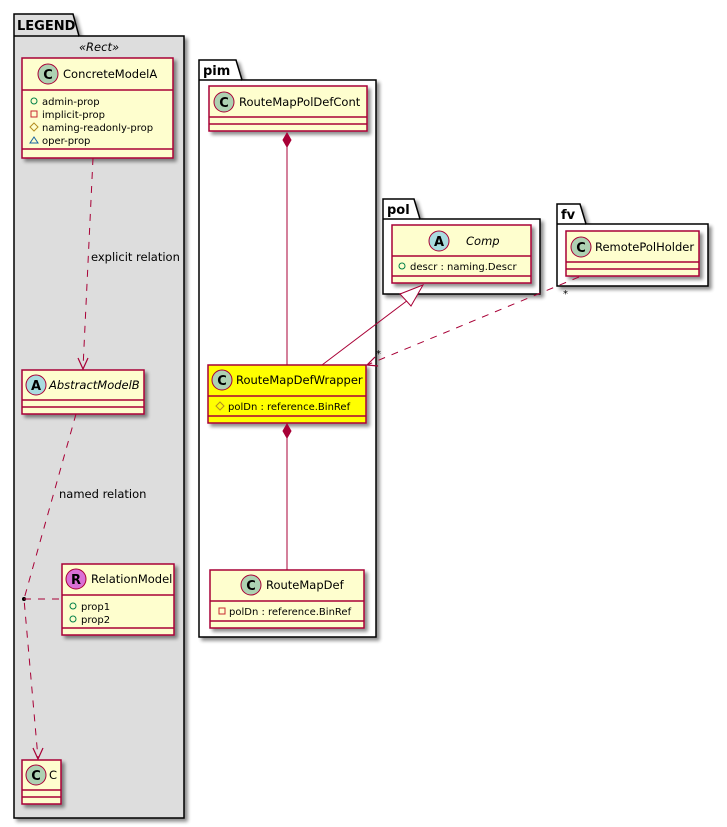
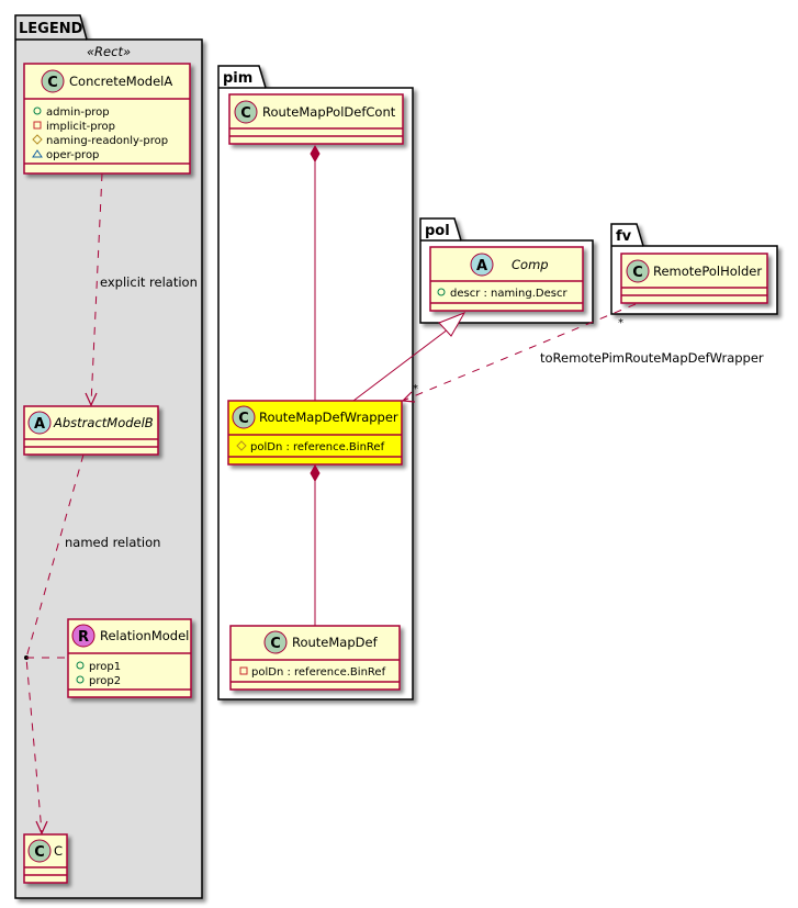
  LEGEND
  «Rect»
  C
  ConcreteModelA
  admin-prop
  implicit-prop
  naming-readonly-prop
  oper-prop
  explicit relation
  A
  AbstractModelB
  named relation
  R
  RelationModel
  prop1
  prop2
  C
  C
  pim
  C
  RouteMapPolDefCont
  C
  RouteMapDefWrapper
  polDn : reference.BinRef
  C
  RouteMapDef
  polDn : reference.BinRef
  pol
  A
  Comp
  descr : naming.Descr
  fv
  C
  RemotePolHolder
  *
  *
+ toRemotePimRouteMapDefWrapper
